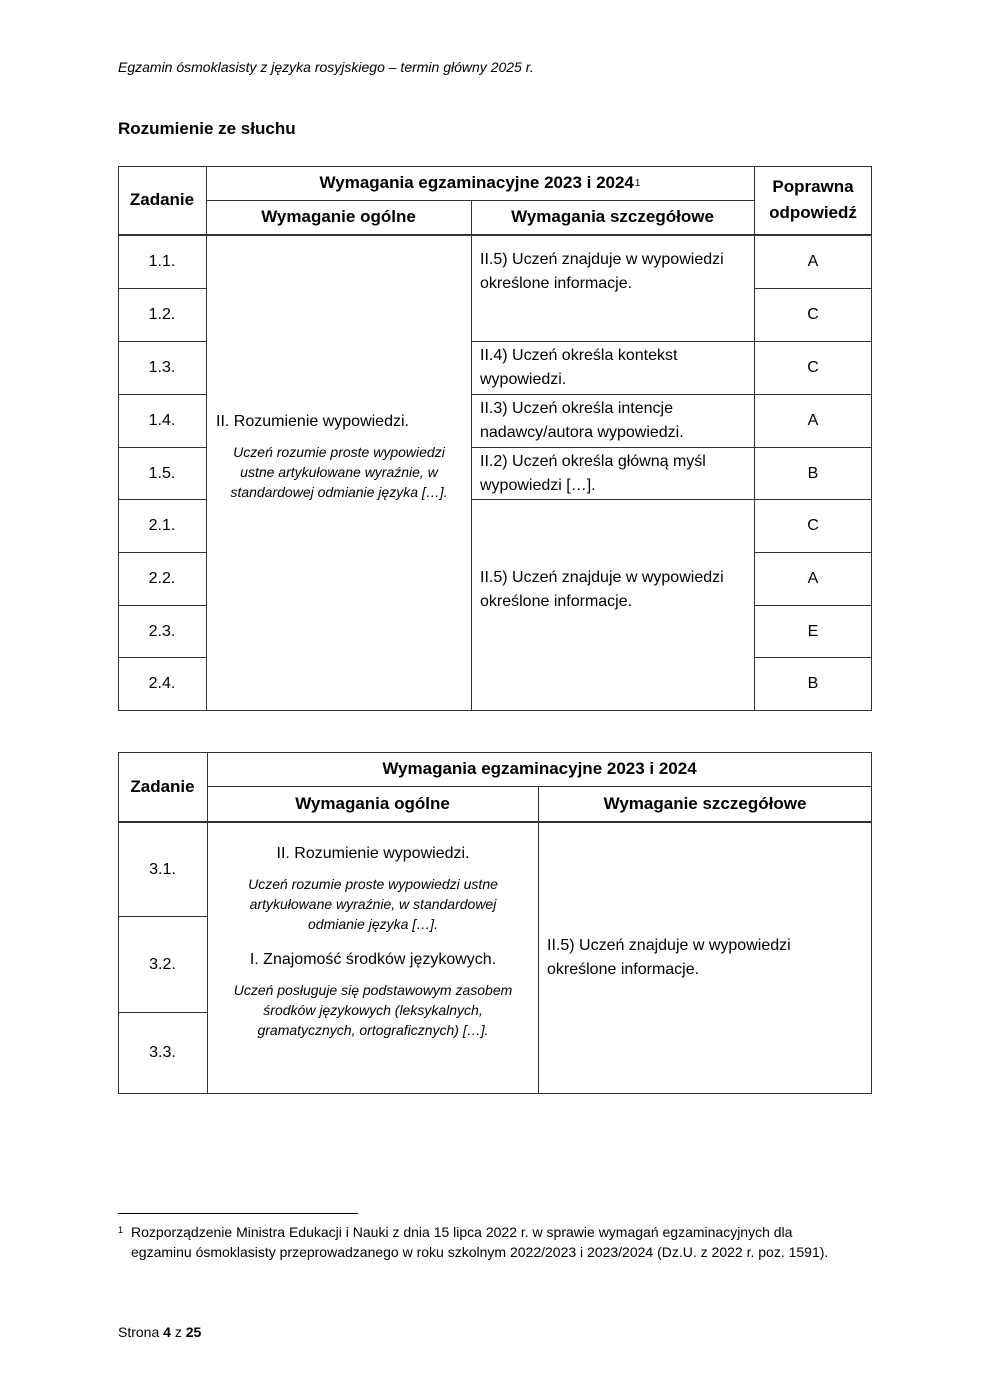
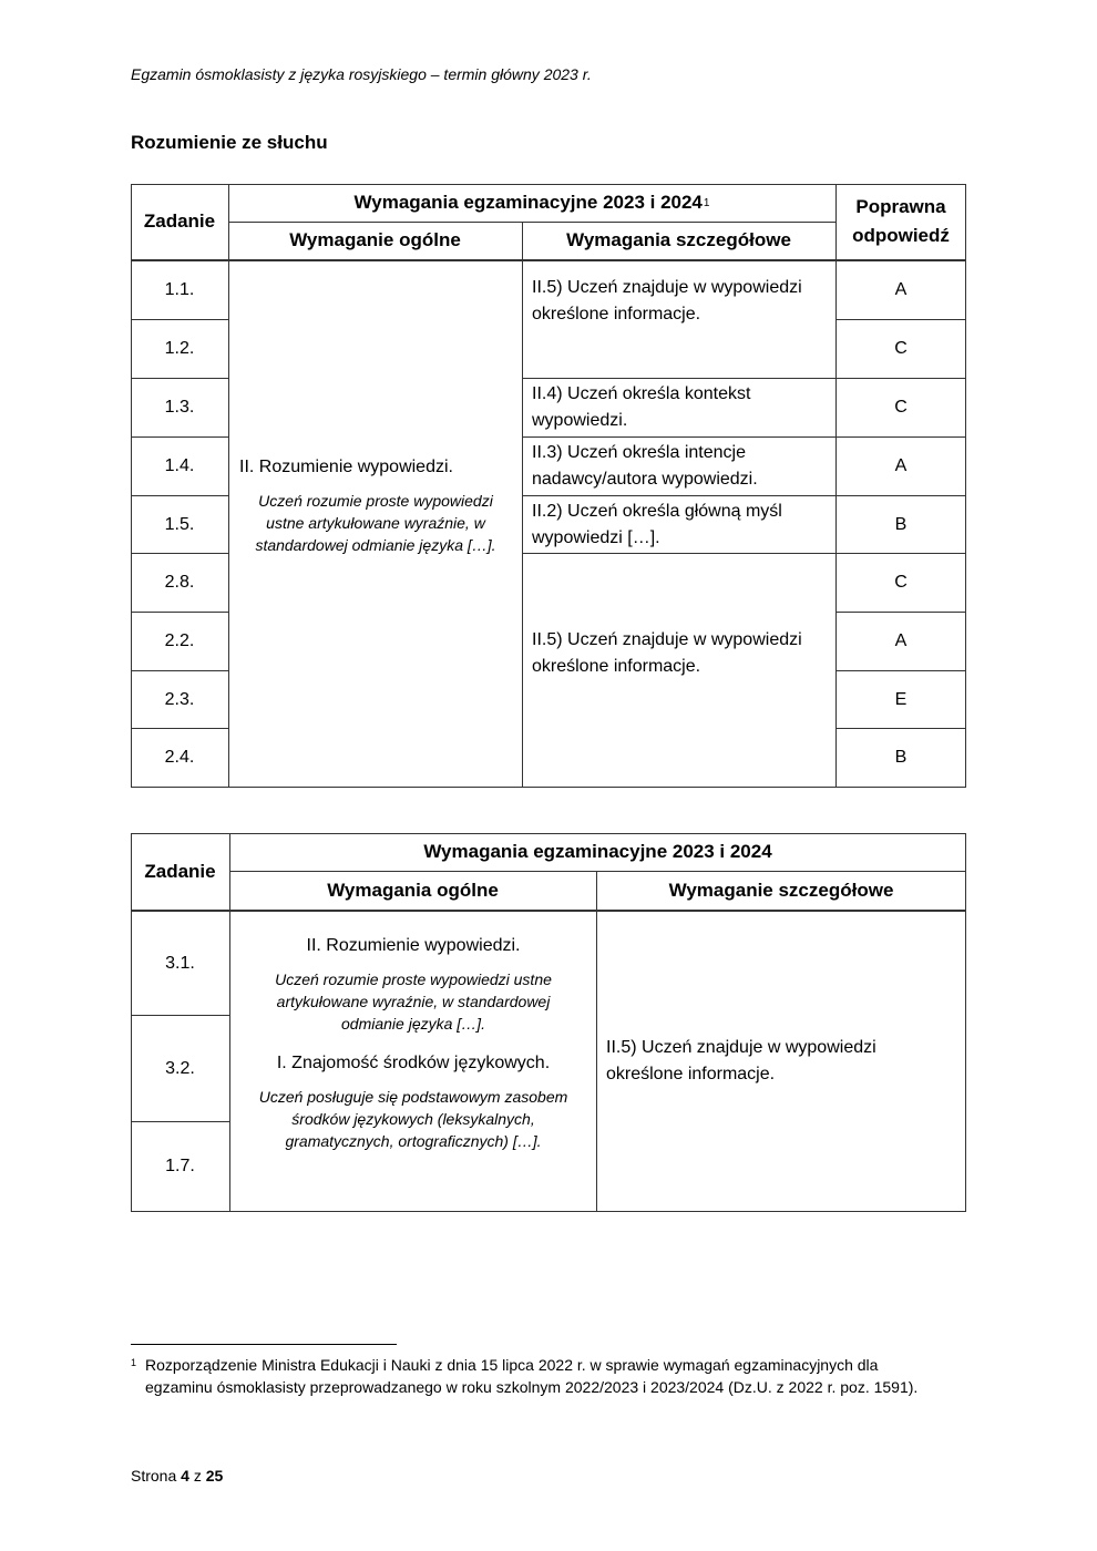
- Egzamin ósmoklasisty z języka rosyjskiego – termin główny 2025 r.
+ Egzamin ósmoklasisty z języka rosyjskiego – termin główny 2023 r.
  Rozumienie ze słuchu
  Zadanie
  Wymagania egzaminacyjne 2023 i 2024
  1
  Wymaganie ogólne
  Wymagania szczegółowe
  Poprawna odpowiedź
  1.1.
  1.2.
  1.3.
  1.4.
  1.5.
- 2.1.
+ 2.8.
  2.2.
  2.3.
  2.4.
  II. Rozumienie wypowiedzi.
  Uczeń rozumie proste wypowiedzi ustne artykułowane wyraźnie, w standardowej odmianie języka […].
  II.5) Uczeń znajduje w wypowiedzi określone informacje.
  II.4) Uczeń określa kontekst wypowiedzi.
  II.3) Uczeń określa intencje nadawcy/autora wypowiedzi.
  II.2) Uczeń określa główną myśl wypowiedzi […].
  II.5) Uczeń znajduje w wypowiedzi określone informacje.
  A
  C
  C
  A
  B
  C
  A
  E
  B
  Zadanie
  Wymagania egzaminacyjne 2023 i 2024
  Wymagania ogólne
  Wymaganie szczegółowe
  3.1.
  3.2.
- 3.3.
+ 1.7.
  II. Rozumienie wypowiedzi.
  Uczeń rozumie proste wypowiedzi ustne artykułowane wyraźnie, w standardowej odmianie języka […].
  I. Znajomość środków językowych.
  Uczeń posługuje się podstawowym zasobem środków językowych (leksykalnych, gramatycznych, ortograficznych) […].
  II.5) Uczeń znajduje w wypowiedzi określone informacje.
  1 Rozporządzenie Ministra Edukacji i Nauki z dnia 15 lipca 2022 r. w sprawie wymagań egzaminacyjnych dla egzaminu ósmoklasisty przeprowadzanego w roku szkolnym 2022/2023 i 2023/2024 (Dz.U. z 2022 r. poz. 1591).
  Strona 4 z 25
